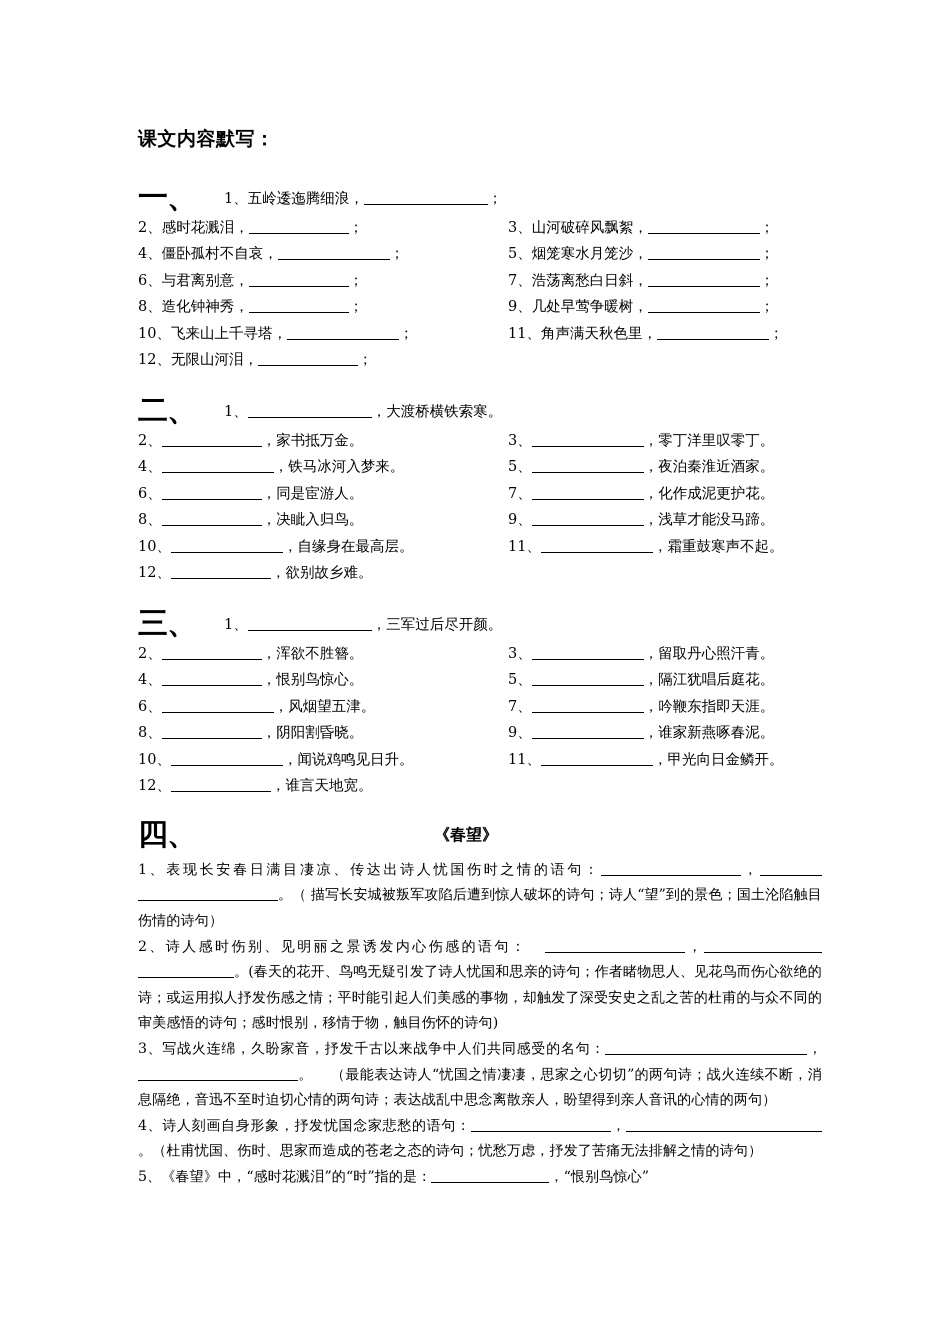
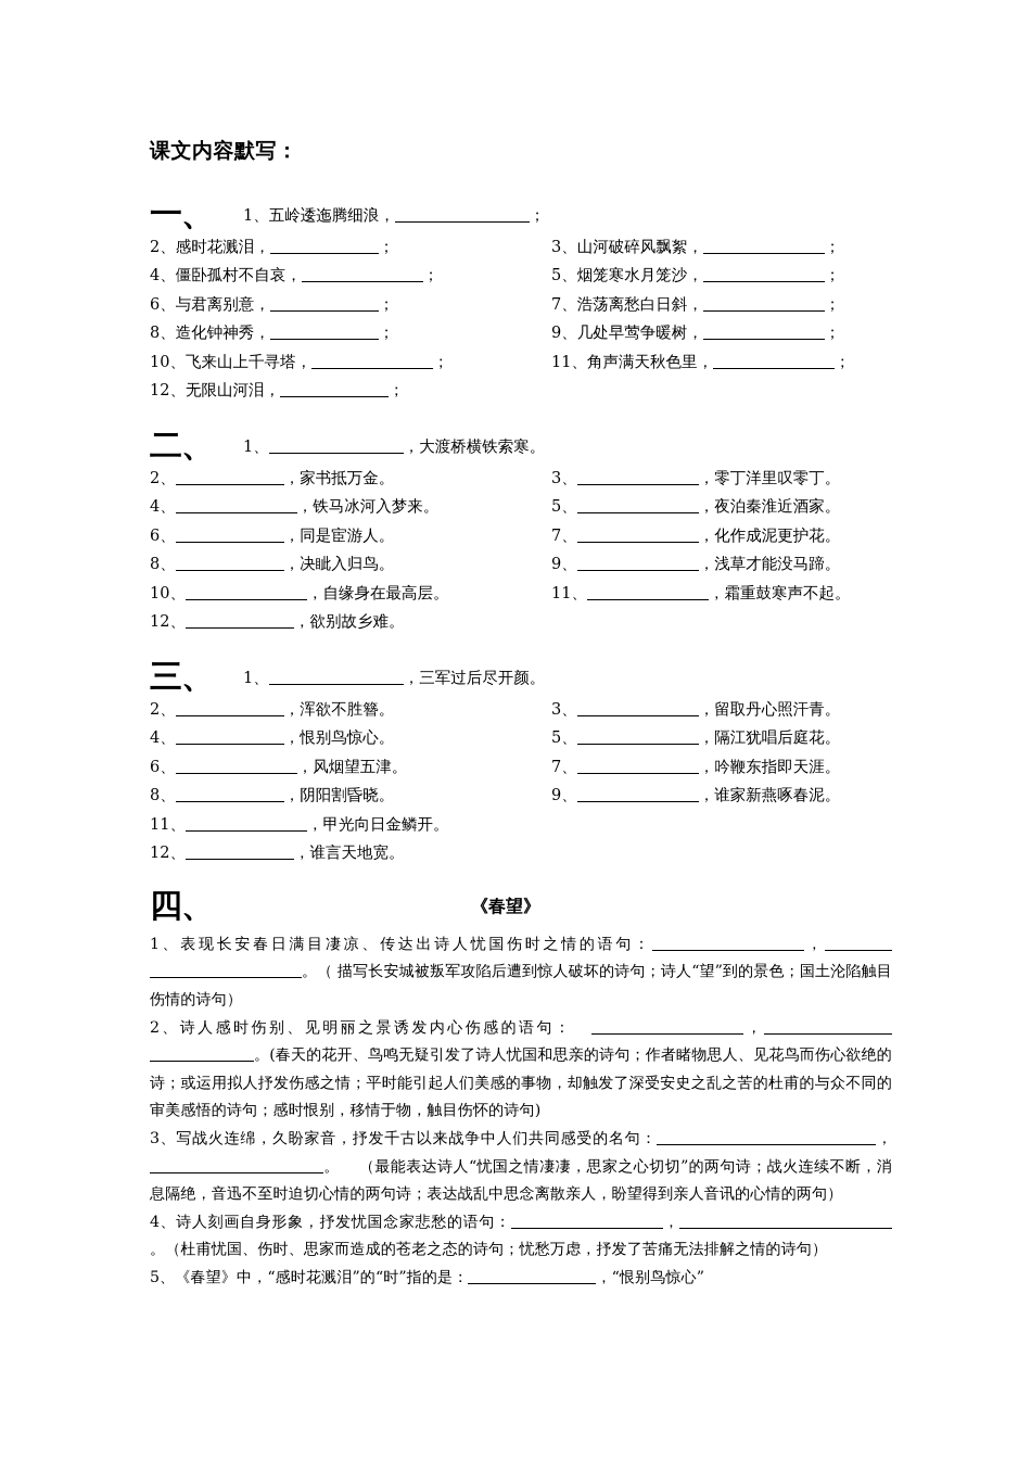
  课文内容默写：
  一、
  1、五岭逶迤腾细浪， ；
  2、感时花溅泪， ；
  3、山河破碎风飘絮， ；
  4、僵卧孤村不自哀， ；
  5、烟笼寒水月笼沙， ；
  6、与君离别意， ；
  7、浩荡离愁白日斜， ；
  8、造化钟神秀， ；
  9、几处早莺争暖树， ；
  10、飞来山上千寻塔， ；
  11、角声满天秋色里， ；
  12、无限山河泪， ；
  二、
  1、 ，大渡桥横铁索寒。
  2、 ，家书抵万金。
  3、 ，零丁洋里叹零丁。
  4、 ，铁马冰河入梦来。
  5、 ，夜泊秦淮近酒家。
  6、 ，同是宦游人。
  7、 ，化作成泥更护花。
  8、 ，决眦入归鸟。
  9、 ，浅草才能没马蹄。
  10、 ，自缘身在最高层。
  11、 ，霜重鼓寒声不起。
  12、 ，欲别故乡难。
  三、
  1、 ，三军过后尽开颜。
  2、 ，浑欲不胜簪。
  3、 ，留取丹心照汗青。
  4、 ，恨别鸟惊心。
  5、 ，隔江犹唱后庭花。
  6、 ，风烟望五津。
  7、 ，吟鞭东指即天涯。
  8、 ，阴阳割昏晓。
  9、 ，谁家新燕啄春泥。
- 10、 ，闻说鸡鸣见日升。
  11、 ，甲光向日金鳞开。
  12、 ，谁言天地宽。
  四、
  《春望》
  1、表现长安春日满目凄凉、传达出诗人忧国伤时之情的语句： ，。（ 描写长安城被叛军攻陷后遭到惊人破坏的诗句；诗人“望”到的景色；国土沦陷触目伤情的诗句）
  2、诗人感时伤别、见明丽之景诱发内心伤感的语句： ，。(春天的花开、鸟鸣无疑引发了诗人忧国和思亲的诗句；作者睹物思人、见花鸟而伤心欲绝的诗；或运用拟人抒发伤感之情；平时能引起人们美感的事物，却触发了深受安史之乱之苦的杜甫的与众不同的审美感悟的诗句；感时恨别，移情于物，触目伤怀的诗句)
  3、写战火连绵，久盼家音，抒发千古以来战争中人们共同感受的名句： ，。 （最能表达诗人“忧国之情凄凄，思家之心切切”的两句诗；战火连续不断，消息隔绝，音迅不至时迫切心情的两句诗；表达战乱中思念离散亲人，盼望得到亲人音讯的心情的两句）
  4、诗人刻画自身形象，抒发忧国念家悲愁的语句： ，。（杜甫忧国、伤时、思家而造成的苍老之态的诗句；忧愁万虑，抒发了苦痛无法排解之情的诗句）
  5、《春望》中，“感时花溅泪”的“时”指的是： ，“恨别鸟惊心”
